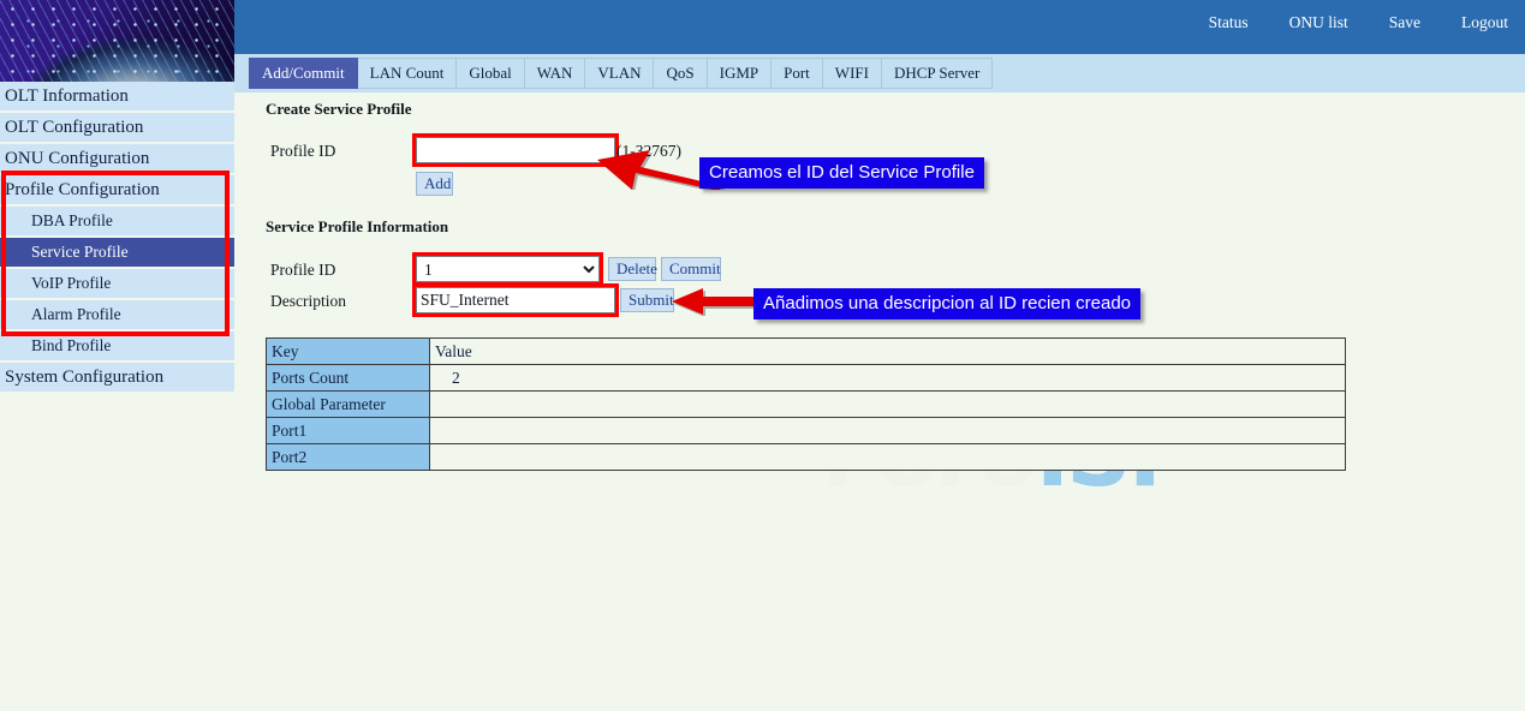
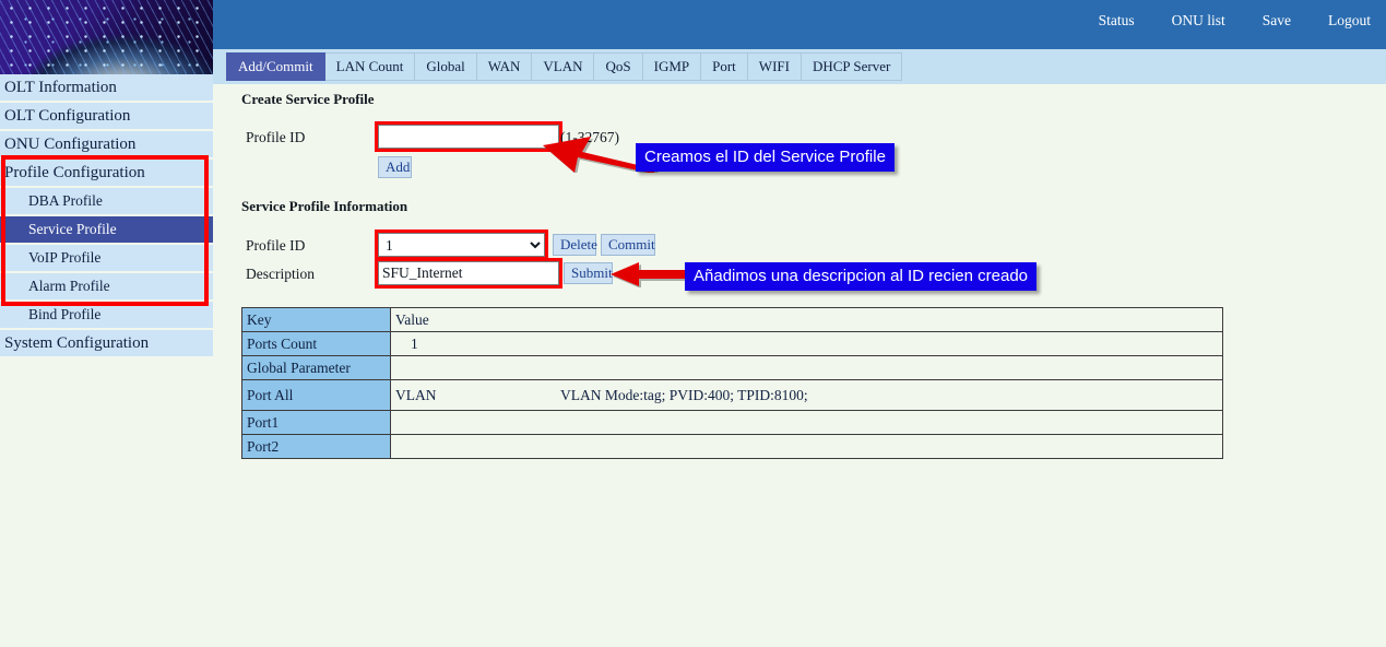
  OLT Information
  OLT Configuration
  ONU Configuration
  Profile Configuration
  DBA Profile
  Service Profile
  VoIP Profile
  Alarm Profile
  Bind Profile
  System Configuration
  Status
  ONU list
  Save
  Logout
  Add/Commit
  LAN Count
  Global
  WAN
  VLAN
  QoS
  IGMP
  Port
  WIFI
  DHCP Server
  Create Service Profile
  Profile ID
  (1-3767)
  Add
  Service Profile Information
  Profile ID
  1
  Delete
  Commit
  Description
  SFU_Internet
  Submit
  Key	Value
- Ports Count	2
+ Ports Count	1
  Global Parameter
+ Port All	VLAN VLAN Mode:tag; PVID:400; TPID:8100;
  Port1
  Port2
  Creamos el ID del Service Profile
  Añadimos una descripcion al ID recien creado
